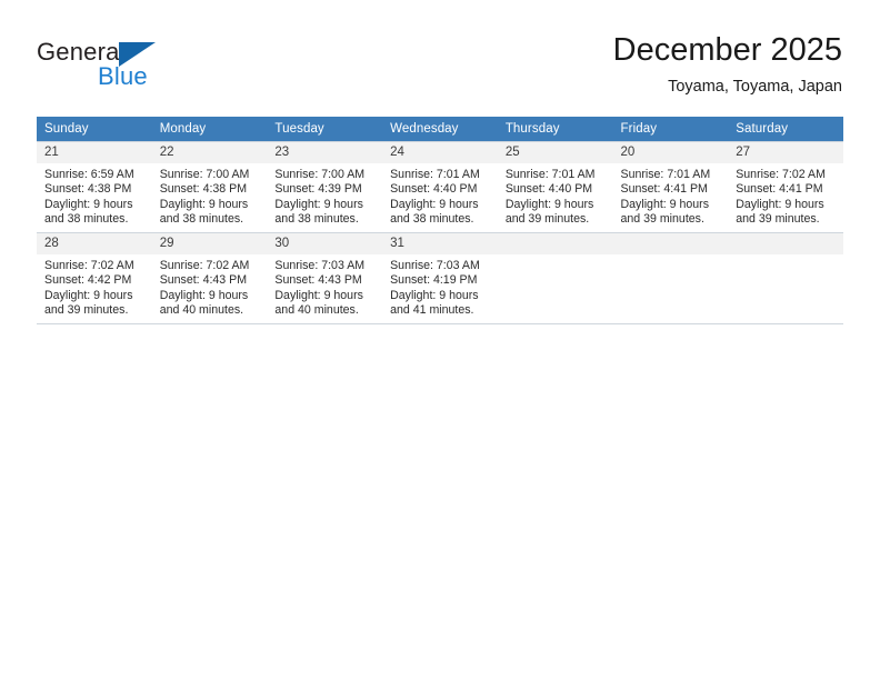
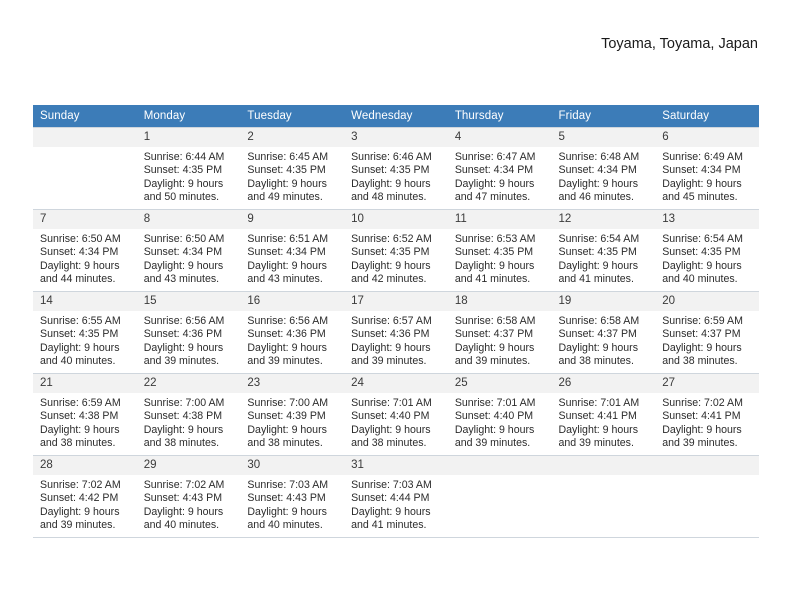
- General
- Blue
- December 2025
  Toyama, Toyama, Japan
  Sunday	Monday	Tuesday	Wednesday	Thursday	Friday	Saturday
+ 	1Sunrise: 6:44 AMSunset: 4:35 PMDaylight: 9 hoursand 50 minutes.	2Sunrise: 6:45 AMSunset: 4:35 PMDaylight: 9 hoursand 49 minutes.	3Sunrise: 6:46 AMSunset: 4:35 PMDaylight: 9 hoursand 48 minutes.	4Sunrise: 6:47 AMSunset: 4:34 PMDaylight: 9 hoursand 47 minutes.	5Sunrise: 6:48 AMSunset: 4:34 PMDaylight: 9 hoursand 46 minutes.	6Sunrise: 6:49 AMSunset: 4:34 PMDaylight: 9 hoursand 45 minutes.
+ 7Sunrise: 6:50 AMSunset: 4:34 PMDaylight: 9 hoursand 44 minutes.	8Sunrise: 6:50 AMSunset: 4:34 PMDaylight: 9 hoursand 43 minutes.	9Sunrise: 6:51 AMSunset: 4:34 PMDaylight: 9 hoursand 43 minutes.	10Sunrise: 6:52 AMSunset: 4:35 PMDaylight: 9 hoursand 42 minutes.	11Sunrise: 6:53 AMSunset: 4:35 PMDaylight: 9 hoursand 41 minutes.	12Sunrise: 6:54 AMSunset: 4:35 PMDaylight: 9 hoursand 41 minutes.	13Sunrise: 6:54 AMSunset: 4:35 PMDaylight: 9 hoursand 40 minutes.
+ 14Sunrise: 6:55 AMSunset: 4:35 PMDaylight: 9 hoursand 40 minutes.	15Sunrise: 6:56 AMSunset: 4:36 PMDaylight: 9 hoursand 39 minutes.	16Sunrise: 6:56 AMSunset: 4:36 PMDaylight: 9 hoursand 39 minutes.	17Sunrise: 6:57 AMSunset: 4:36 PMDaylight: 9 hoursand 39 minutes.	18Sunrise: 6:58 AMSunset: 4:37 PMDaylight: 9 hoursand 39 minutes.	19Sunrise: 6:58 AMSunset: 4:37 PMDaylight: 9 hoursand 38 minutes.	20Sunrise: 6:59 AMSunset: 4:37 PMDaylight: 9 hoursand 38 minutes.
- 21Sunrise: 6:59 AMSunset: 4:38 PMDaylight: 9 hoursand 38 minutes.	22Sunrise: 7:00 AMSunset: 4:38 PMDaylight: 9 hoursand 38 minutes.	23Sunrise: 7:00 AMSunset: 4:39 PMDaylight: 9 hoursand 38 minutes.	24Sunrise: 7:01 AMSunset: 4:40 PMDaylight: 9 hoursand 38 minutes.	25Sunrise: 7:01 AMSunset: 4:40 PMDaylight: 9 hoursand 39 minutes.	20Sunrise: 7:01 AMSunset: 4:41 PMDaylight: 9 hoursand 39 minutes.	27Sunrise: 7:02 AMSunset: 4:41 PMDaylight: 9 hoursand 39 minutes.
+ 21Sunrise: 6:59 AMSunset: 4:38 PMDaylight: 9 hoursand 38 minutes.	22Sunrise: 7:00 AMSunset: 4:38 PMDaylight: 9 hoursand 38 minutes.	23Sunrise: 7:00 AMSunset: 4:39 PMDaylight: 9 hoursand 38 minutes.	24Sunrise: 7:01 AMSunset: 4:40 PMDaylight: 9 hoursand 38 minutes.	25Sunrise: 7:01 AMSunset: 4:40 PMDaylight: 9 hoursand 39 minutes.	26Sunrise: 7:01 AMSunset: 4:41 PMDaylight: 9 hoursand 39 minutes.	27Sunrise: 7:02 AMSunset: 4:41 PMDaylight: 9 hoursand 39 minutes.
- 28Sunrise: 7:02 AMSunset: 4:42 PMDaylight: 9 hoursand 39 minutes.	29Sunrise: 7:02 AMSunset: 4:43 PMDaylight: 9 hoursand 40 minutes.	30Sunrise: 7:03 AMSunset: 4:43 PMDaylight: 9 hoursand 40 minutes.	31Sunrise: 7:03 AMSunset: 4:19 PMDaylight: 9 hoursand 41 minutes.
+ 28Sunrise: 7:02 AMSunset: 4:42 PMDaylight: 9 hoursand 39 minutes.	29Sunrise: 7:02 AMSunset: 4:43 PMDaylight: 9 hoursand 40 minutes.	30Sunrise: 7:03 AMSunset: 4:43 PMDaylight: 9 hoursand 40 minutes.	31Sunrise: 7:03 AMSunset: 4:44 PMDaylight: 9 hoursand 41 minutes.
